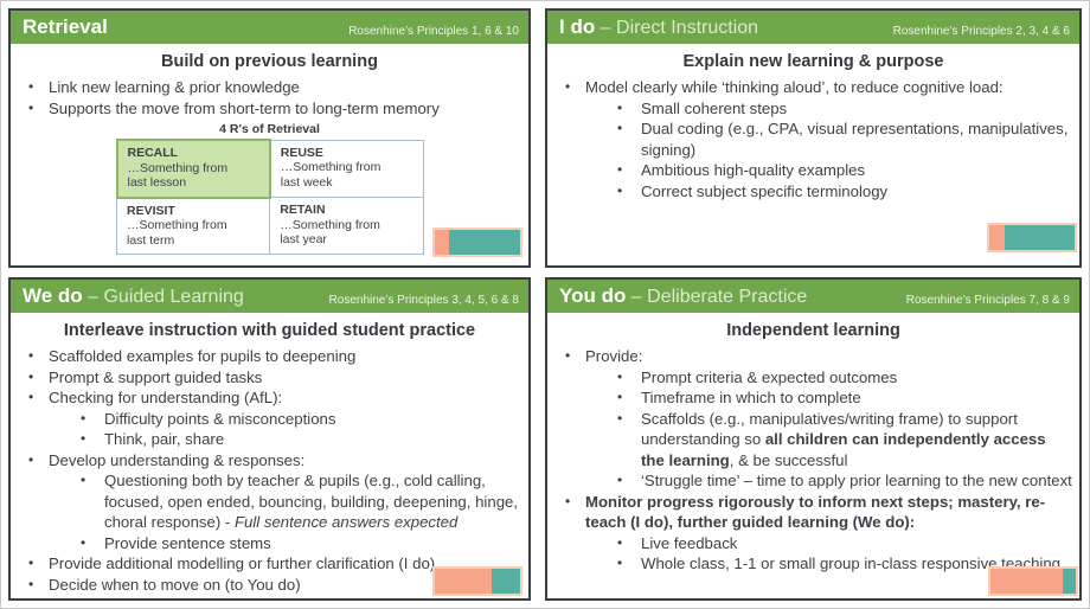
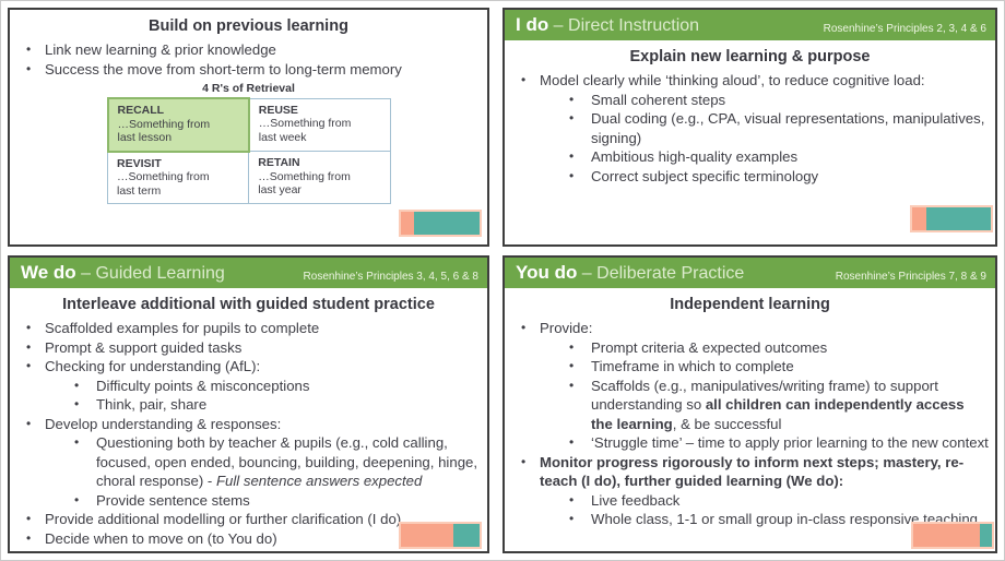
- Retrieval
- Rosenhine’s Principles 1, 6 & 10
  Build on previous learning
  •
  Link new learning & prior knowledge
  •
- Supports the move from short-term to long-term memory
+ Success the move from short-term to long-term memory
  4 R's of Retrieval
  RECALL …Something from last lesson	REUSE …Something from last week
  REVISIT …Something from last term	RETAIN …Something from last year
  I do – Direct Instruction
  Rosenhine’s Principles 2, 3, 4 & 6
  Explain new learning & purpose
  •
  Model clearly while ‘thinking aloud’, to reduce cognitive load:
  •
  Small coherent steps
  •
  Dual coding (e.g., CPA, visual representations, manipulatives, signing)
  •
  Ambitious high-quality examples
  •
  Correct subject specific terminology
  We do – Guided Learning
  Rosenhine’s Principles 3, 4, 5, 6 & 8
- Interleave instruction with guided student practice
+ Interleave additional with guided student practice
  •
- Scaffolded examples for pupils to deepening
+ Scaffolded examples for pupils to complete
  •
  Prompt & support guided tasks
  •
  Checking for understanding (AfL):
  •
  Difficulty points & misconceptions
  •
  Think, pair, share
  •
  Develop understanding & responses:
  •
  Questioning both by teacher & pupils (e.g., cold calling, focused, open ended, bouncing, building, deepening, hinge, choral response) - Full sentence answers expected
  •
  Provide sentence stems
  •
  Provide additional modelling or further clarification (I do)
  •
  Decide when to move on (to You do)
  You do – Deliberate Practice
  Rosenhine’s Principles 7, 8 & 9
  Independent learning
  •
  Provide:
  •
  Prompt criteria & expected outcomes
  •
  Timeframe in which to complete
  •
  Scaffolds (e.g., manipulatives/writing frame) to support understanding so all children can independently access the learning, & be successful
  •
  ‘Struggle time’ – time to apply prior learning to the new context
  •
  Monitor progress rigorously to inform next steps; mastery, re-teach (I do), further guided learning (We do):
  •
  Live feedback
  •
  Whole class, 1-1 or small group in-class responsive teaching
